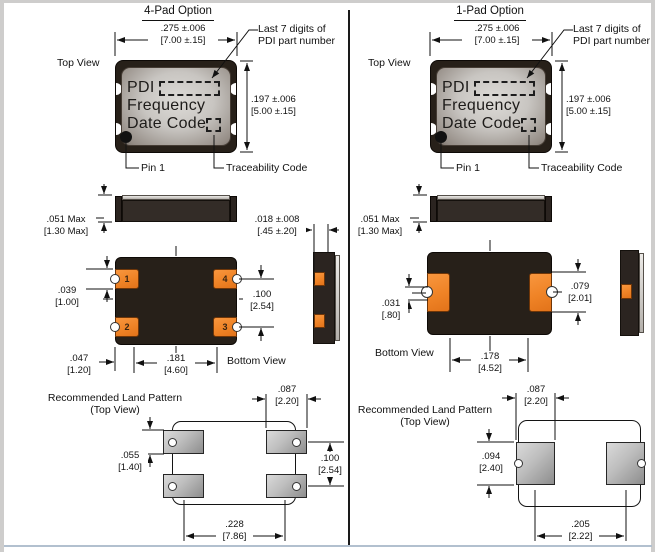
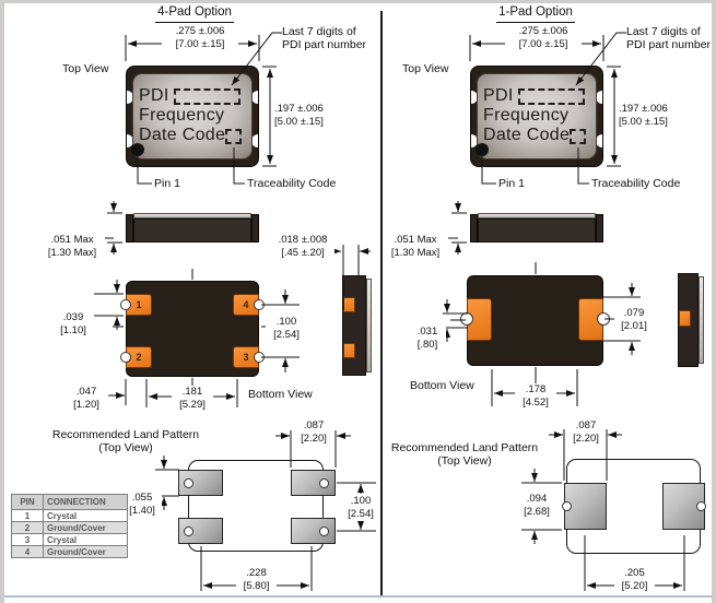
  4-Pad Option
  Top View
  PDI
  Frequency
  Date Code
  Last 7 digits of
  PDI part number
  Pin 1
  Traceability Code
  .275 ±.006
  [7.00 ±.15]
  .197 ±.006
  [5.00 ±.15]
  .051 Max
  [1.30 Max]
  .018 ±.008
  [.45 ±.20]
  1
  4
  2
  3
  .039
- [1.00]
+ [1.10]
  .100
  [2.54]
  .047
  [1.20]
  .181
- [4.60]
+ [5.29]
  Bottom View
  Recommended Land Pattern
  (Top View)
  .087
  [2.20]
  .055
  [1.40]
  .100
  [2.54]
  .228
- [7.86]
+ [5.80]
+ PIN	CONNECTION
+ 1	Crystal
+ 2	Ground/Cover
+ 3	Crystal
+ 4	Ground/Cover
  1-Pad Option
  Top View
  PDI
  Frequency
  Date Code
  Last 7 digits of
  PDI part number
  Pin 1
  Traceability Code
  .275 ±.006
  [7.00 ±.15]
  .197 ±.006
  [5.00 ±.15]
  .051 Max
  [1.30 Max]
  .031
  [.80]
  .079
  [2.01]
  .178
  [4.52]
  Bottom View
  Recommended Land Pattern
  (Top View)
  .087
  [2.20]
  .094
- [2.40]
+ [2.68]
  .205
- [2.22]
+ [5.20]
